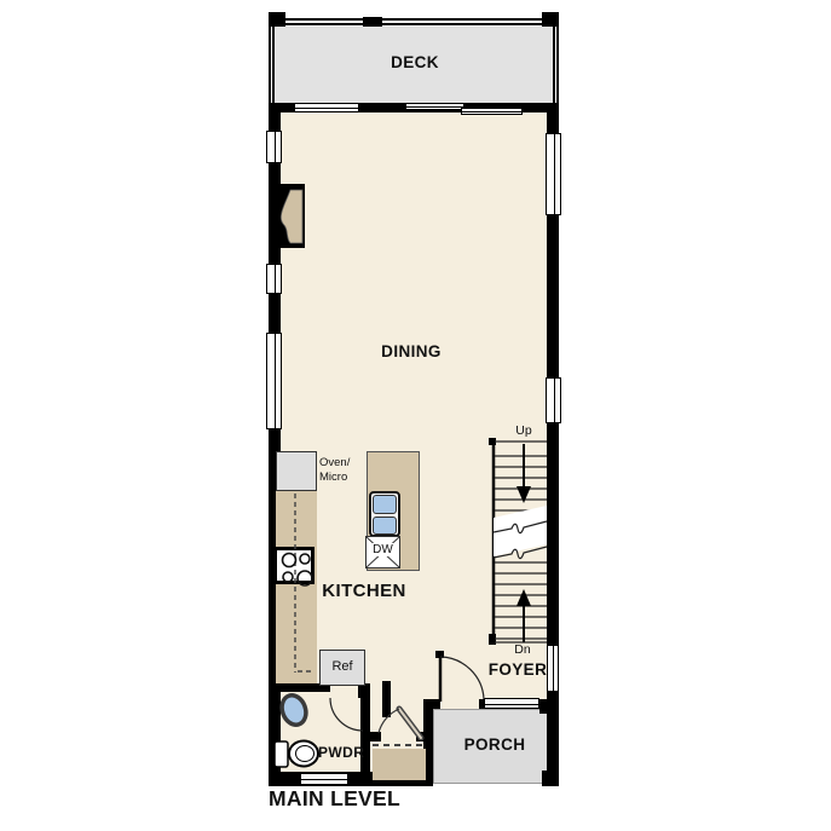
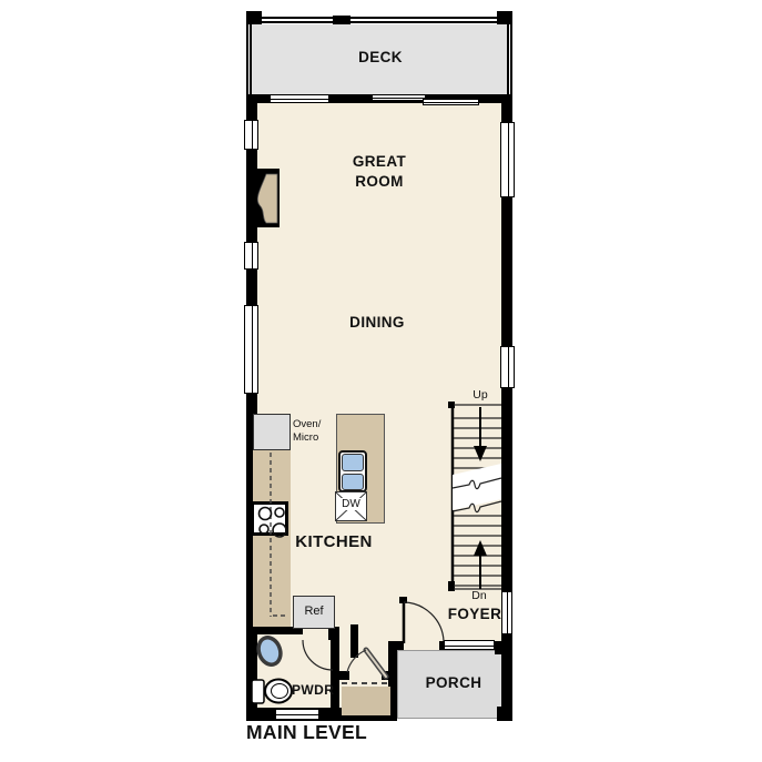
  DECK
+ GREAT
+ ROOM
  DINING
  KITCHEN
  FOYER
  PORCH
  PWDR
  MAIN LEVEL
  Oven/
  Micro
  DW
  Ref
  Up
  Dn
